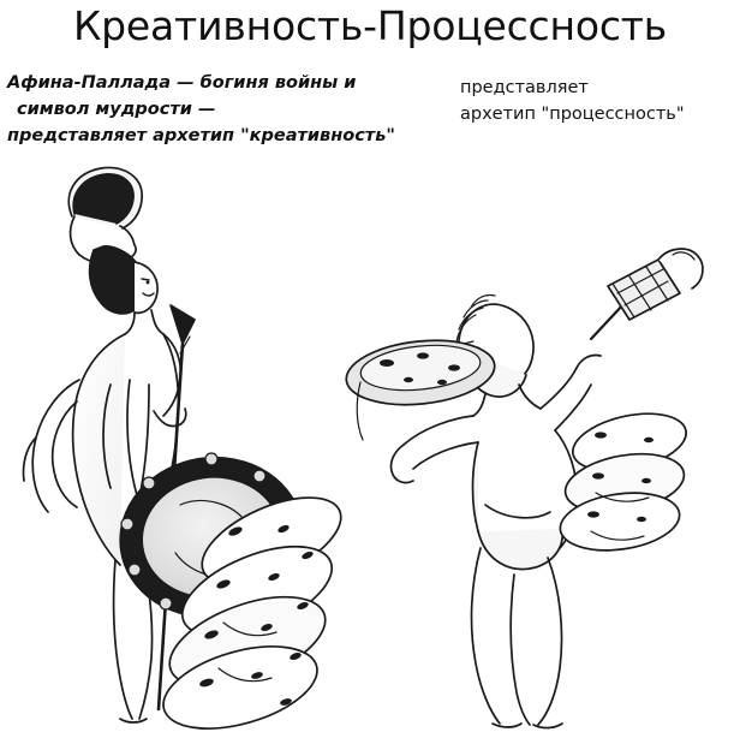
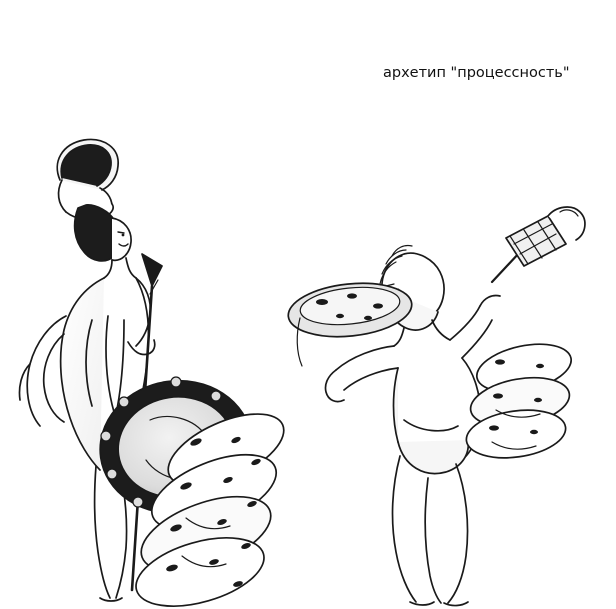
- Креативность-Процессность
- Афина-Паллада — богиня войны и
- символ мудрости —
- представляет архетип "креативность"
- представляет
  архетип "процессность"
